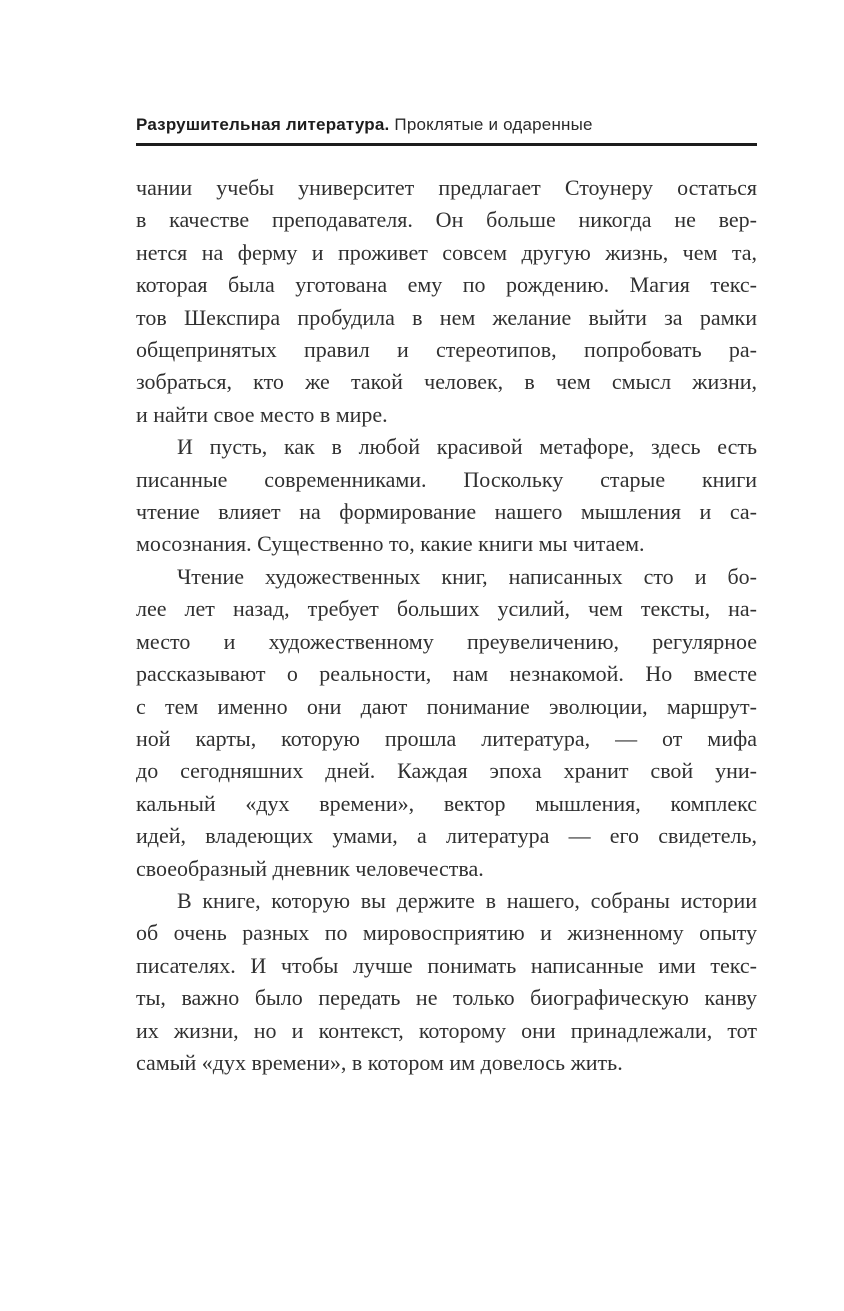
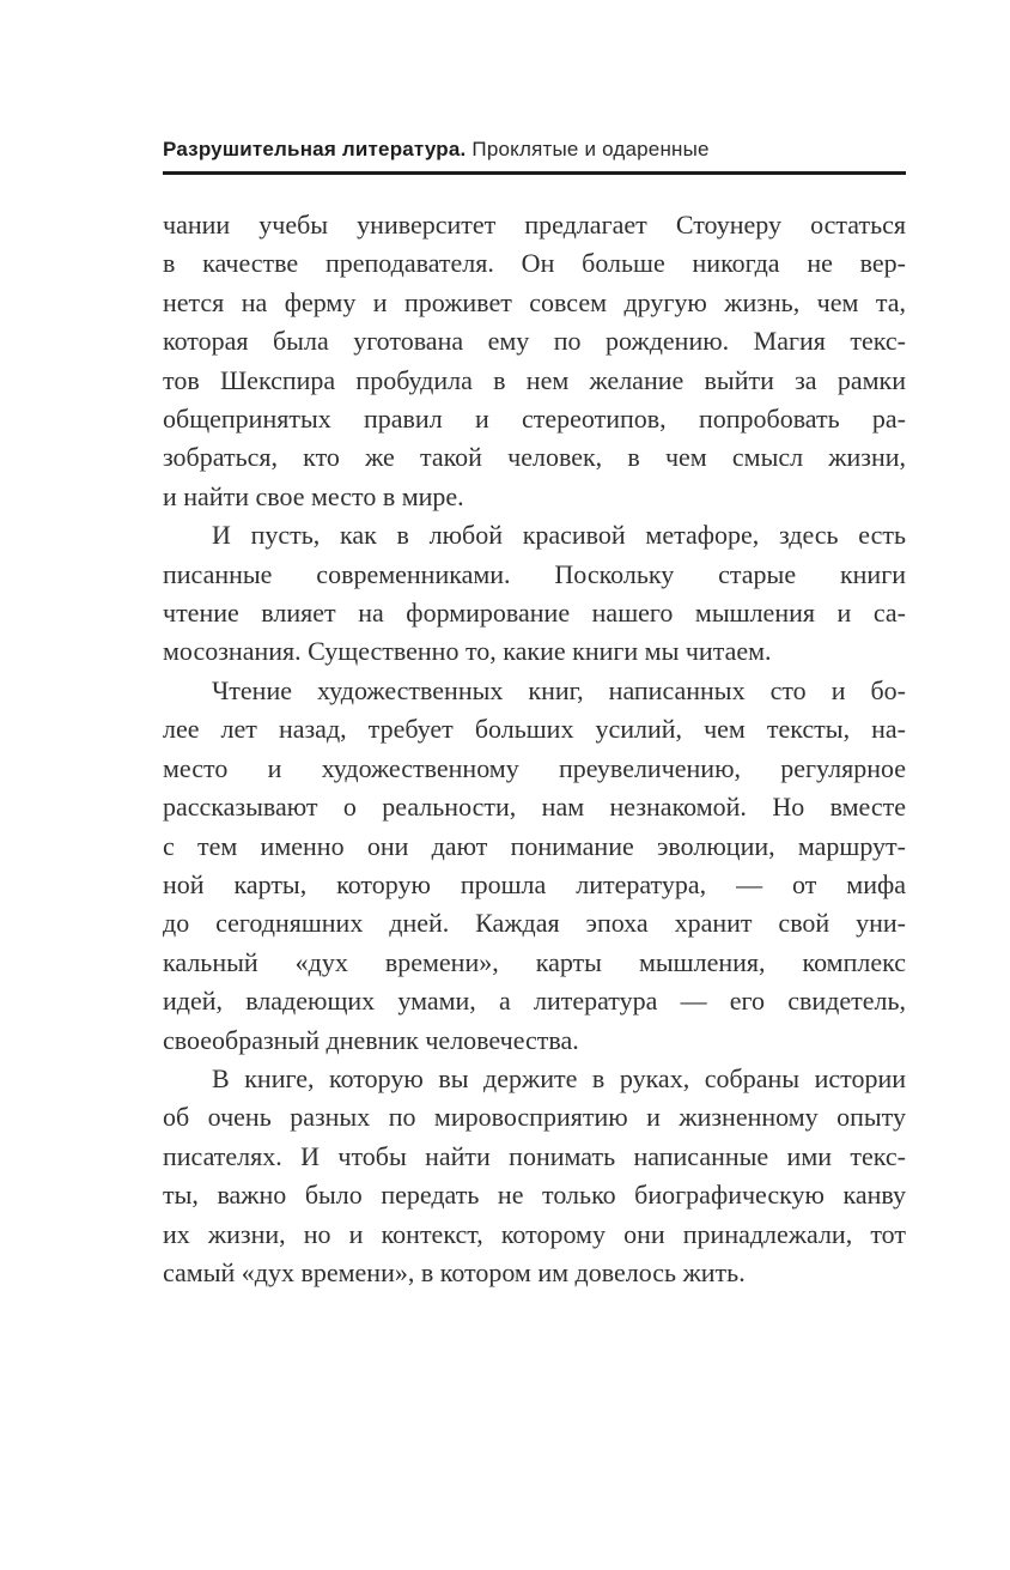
  Разрушительная литература. Проклятые и одаренные
  чании учебы университет предлагает Стоунеру остаться
  в качестве преподавателя. Он больше никогда не вер-
  нется на ферму и проживет совсем другую жизнь, чем та,
  которая была уготована ему по рождению. Магия текс-
  тов Шекспира пробудила в нем желание выйти за рамки
  общепринятых правил и стереотипов, попробовать ра-
  зобраться, кто же такой человек, в чем смысл жизни,
  и найти свое место в мире.
  И пусть, как в любой красивой метафоре, здесь есть
  писанные современниками. Поскольку старые книги
  чтение влияет на формирование нашего мышления и са-
  мосознания. Существенно то, какие книги мы читаем.
  Чтение художественных книг, написанных сто и бо-
  лее лет назад, требует больших усилий, чем тексты, на-
  место и художественному преувеличению, регулярное
  рассказывают о реальности, нам незнакомой. Но вместе
  с тем именно они дают понимание эволюции, маршрут-
  ной карты, которую прошла литература, — от мифа
  до сегодняшних дней. Каждая эпоха хранит свой уни-
- кальный «дух времени», вектор мышления, комплекс
+ кальный «дух времени», карты мышления, комплекс
  идей, владеющих умами, а литература — его свидетель,
  своеобразный дневник человечества.
- В книге, которую вы держите в нашего, собраны истории
+ В книге, которую вы держите в руках, собраны истории
  об очень разных по мировосприятию и жизненному опыту
- писателях. И чтобы лучше понимать написанные ими текс-
+ писателях. И чтобы найти понимать написанные ими текс-
  ты, важно было передать не только биографическую канву
  их жизни, но и контекст, которому они принадлежали, тот
  самый «дух времени», в котором им довелось жить.
